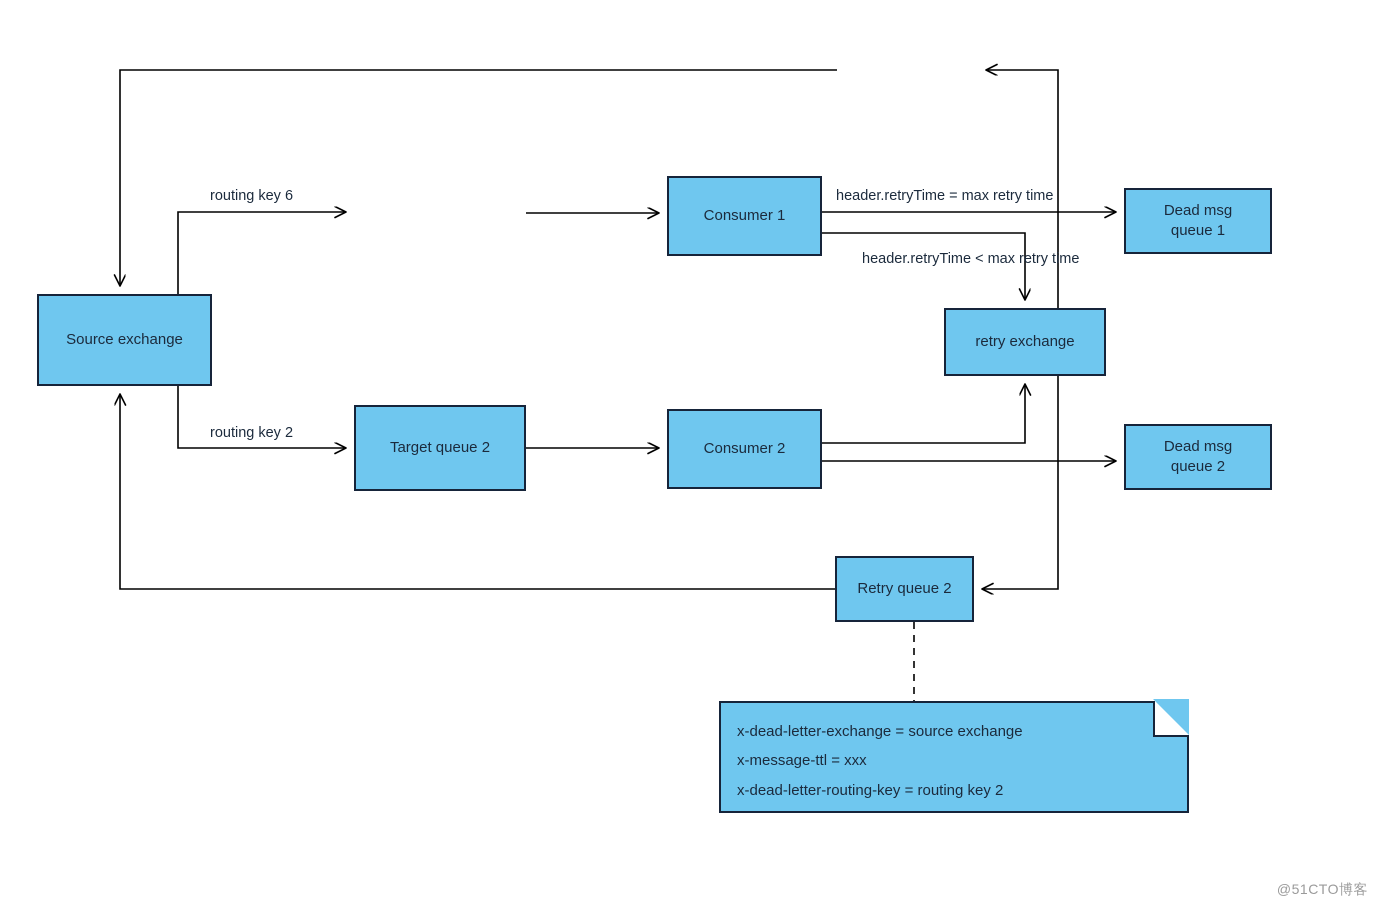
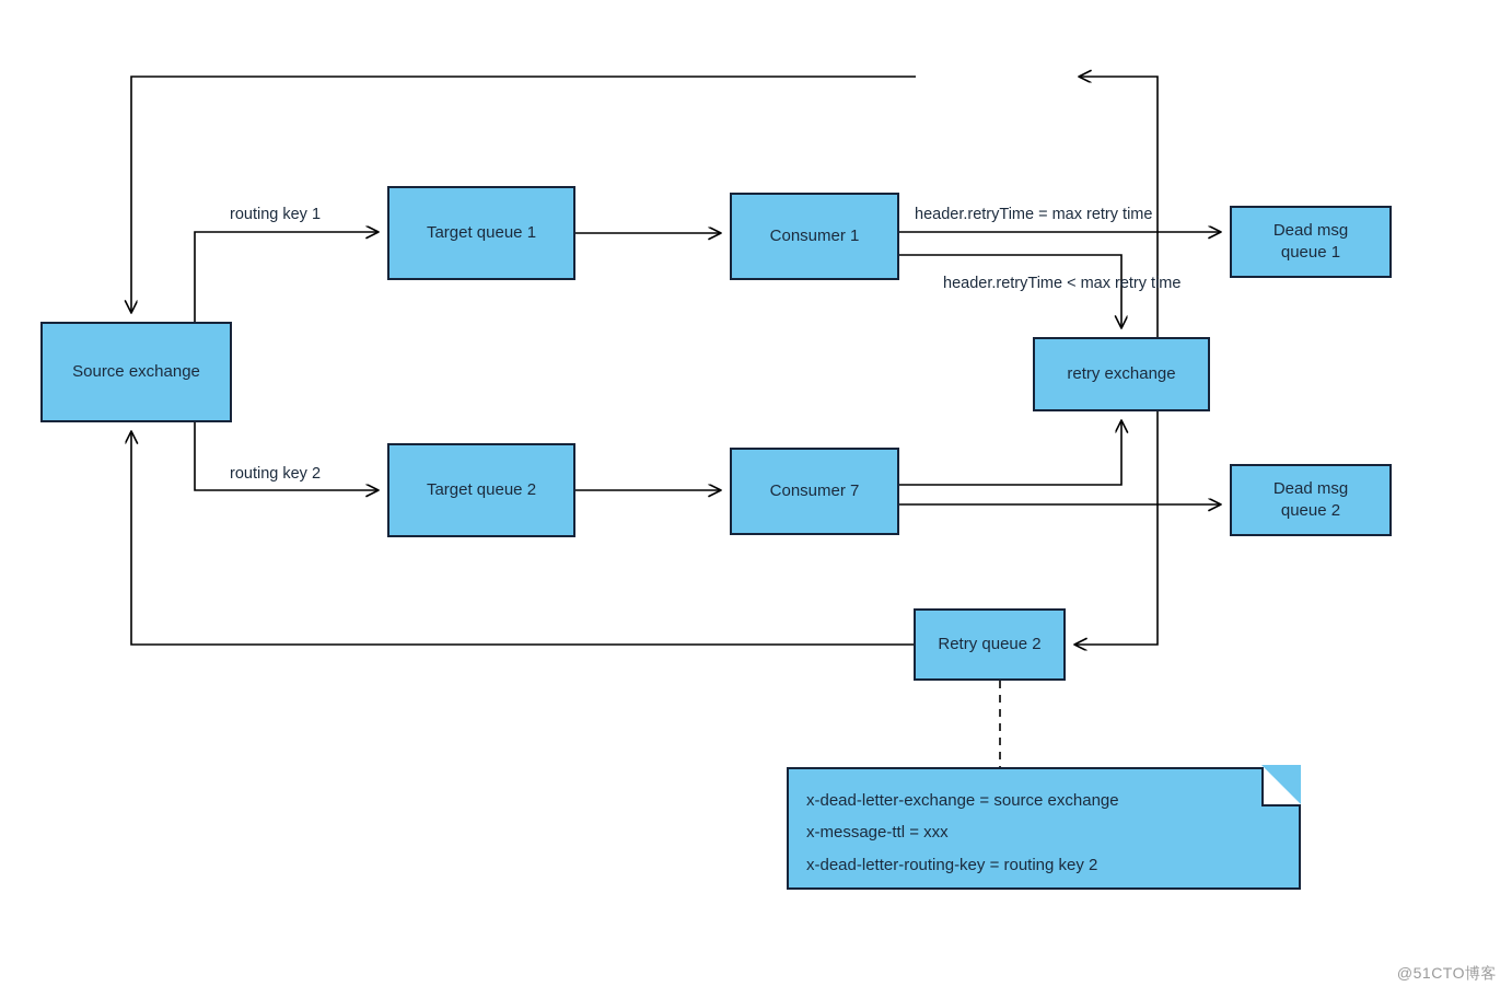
  Source exchange
+ Target queue 1
  Target queue 2
  Consumer 1
- Consumer 2
+ Consumer 7
  Retry queue 2
  retry exchange
  Dead msg
  queue 1
  Dead msg
  queue 2
- routing key 6
+ routing key 1
  routing key 2
  header.retryTime = max retry time
  header.retryTime < max retry time
  x-dead-letter-exchange = source exchange
  x-message-ttl = xxx
  x-dead-letter-routing-key = routing key 2
  @51CTO博客
